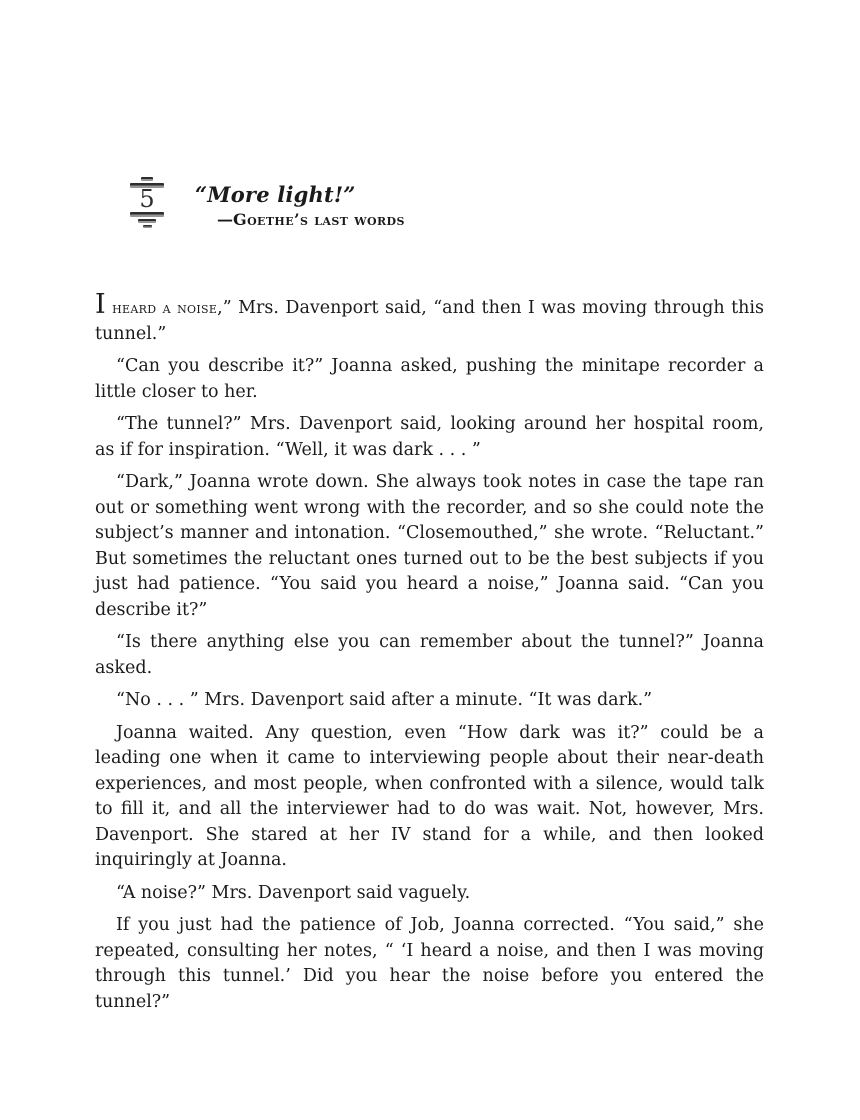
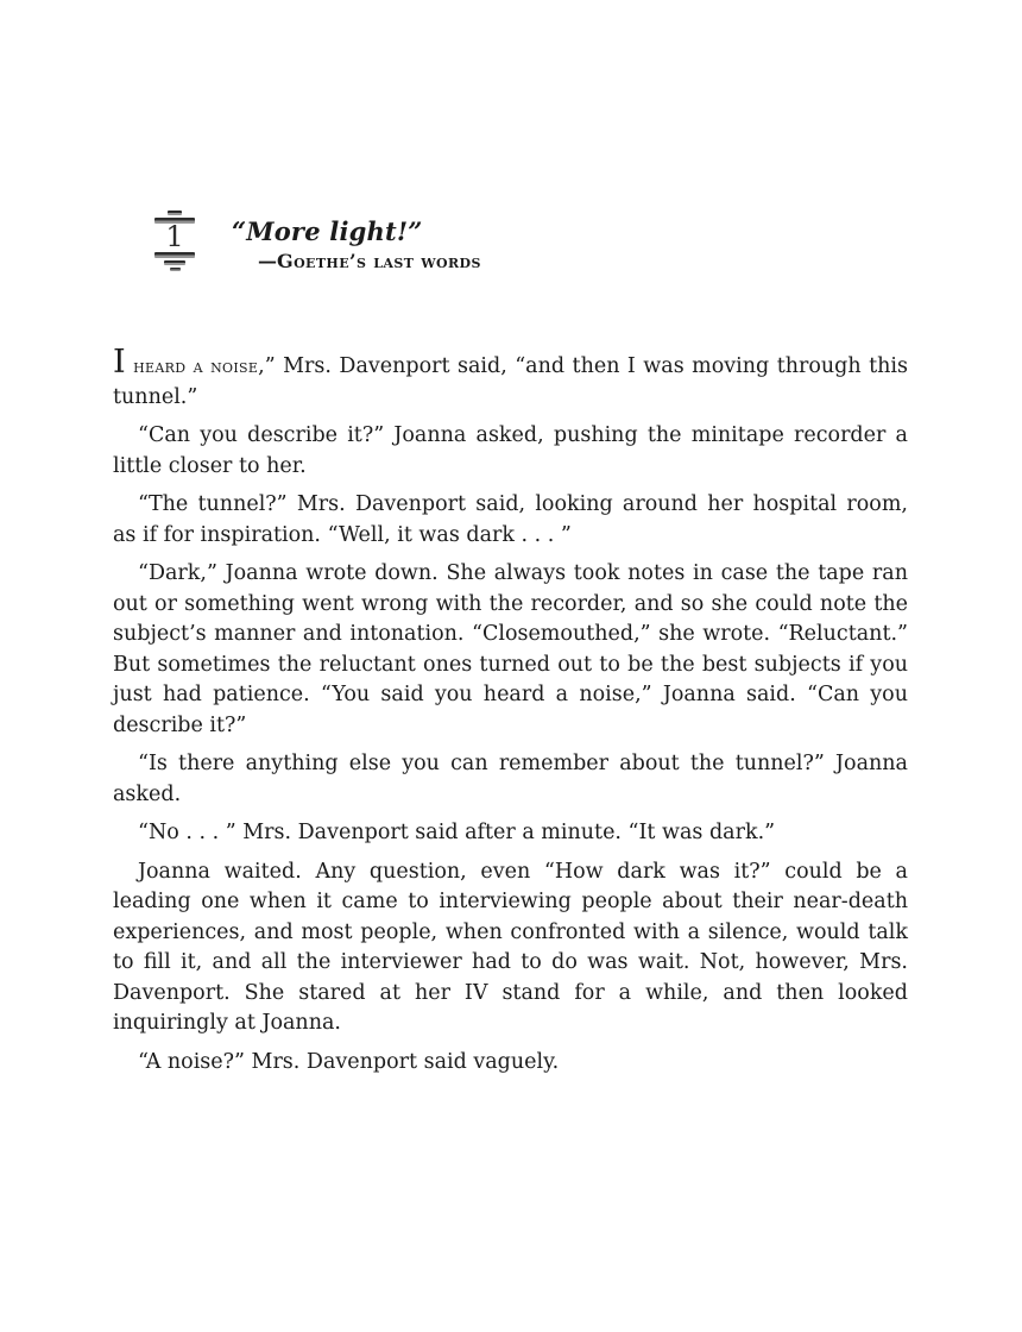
- 5
+ 1
  “More light!”
  —Goethe’s last words
  I heard a noise,” Mrs. Davenport said, “and then I was moving through this tunnel.”
  “Can you describe it?” Joanna asked, pushing the minitape recorder a little closer to her.
  “The tunnel?” Mrs. Davenport said, looking around her hospital room, as if for inspiration. “Well, it was dark . . . ”
  “Dark,” Joanna wrote down. She always took notes in case the tape ran out or something went wrong with the recorder, and so she could note the subject’s manner and intonation. “Closemouthed,” she wrote. “Reluctant.” But sometimes the reluctant ones turned out to be the best subjects if you just had patience. “You said you heard a noise,” Joanna said. “Can you describe it?”
  “Is there anything else you can remember about the tunnel?” Joanna asked.
  “No . . . ” Mrs. Davenport said after a minute. “It was dark.”
  Joanna waited. Any question, even “How dark was it?” could be a leading one when it came to interviewing people about their near-death experiences, and most people, when confronted with a silence, would talk to fill it, and all the interviewer had to do was wait. Not, however, Mrs. Davenport. She stared at her IV stand for a while, and then looked inquiringly at Joanna.
  “A noise?” Mrs. Davenport said vaguely.
- If you just had the patience of Job, Joanna corrected. “You said,” she repeated, consulting her notes, “ ‘I heard a noise, and then I was moving through this tunnel.’ Did you hear the noise before you entered the tunnel?”
